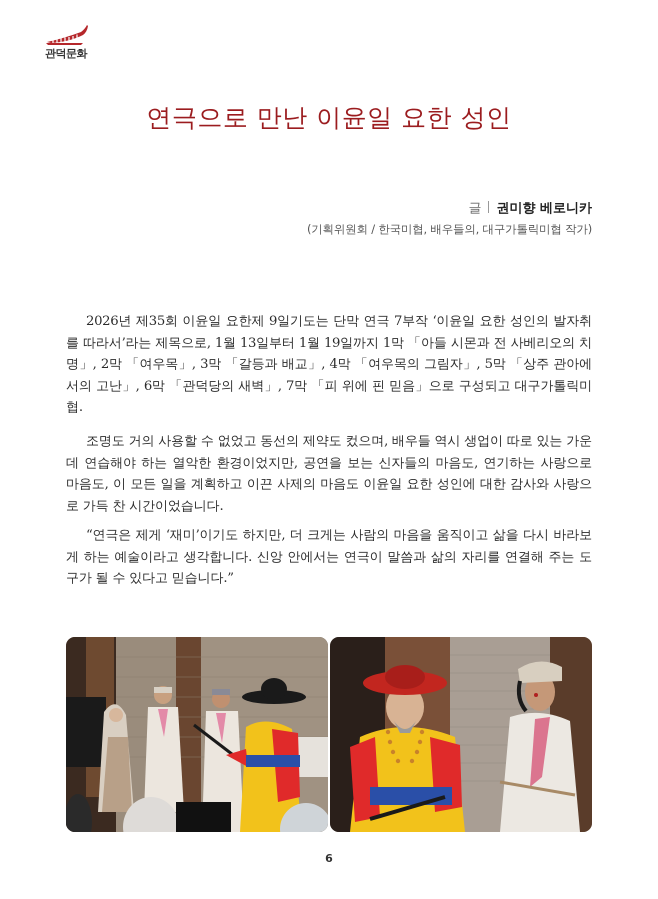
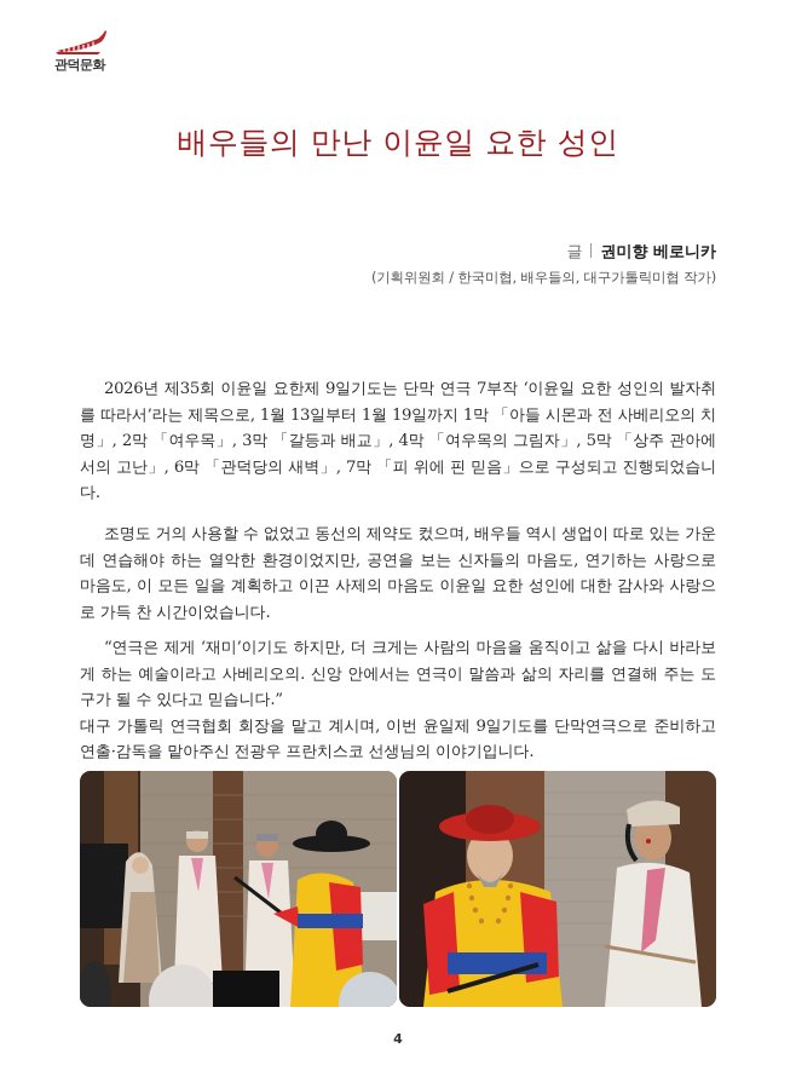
  관덕문화
- 연극으로 만난 이윤일 요한 성인
+ 배우들의 만난 이윤일 요한 성인
  글 권미향 베로니카
  (기획위원회 / 한국미협, 배우들의, 대구가톨릭미협 작가)
- 2026년 제35회 이윤일 요한제 9일기도는 단막 연극 7부작 ‘이윤일 요한 성인의 발자취를 따라서’라는 제목으로, 1월 13일부터 1월 19일까지 1막 「아들 시몬과 전 사베리오의 치명」, 2막 「여우목」, 3막 「갈등과 배교」, 4막 「여우목의 그림자」, 5막 「상주 관아에서의 고난」, 6막 「관덕당의 새벽」, 7막 「피 위에 핀 믿음」으로 구성되고 대구가톨릭미협.
+ 2026년 제35회 이윤일 요한제 9일기도는 단막 연극 7부작 ‘이윤일 요한 성인의 발자취를 따라서’라는 제목으로, 1월 13일부터 1월 19일까지 1막 「아들 시몬과 전 사베리오의 치명」, 2막 「여우목」, 3막 「갈등과 배교」, 4막 「여우목의 그림자」, 5막 「상주 관아에서의 고난」, 6막 「관덕당의 새벽」, 7막 「피 위에 핀 믿음」으로 구성되고 진행되었습니다.
  조명도 거의 사용할 수 없었고 동선의 제약도 컸으며, 배우들 역시 생업이 따로 있는 가운데 연습해야 하는 열악한 환경이었지만, 공연을 보는 신자들의 마음도, 연기하는 사랑으로 마음도, 이 모든 일을 계획하고 이끈 사제의 마음도 이윤일 요한 성인에 대한 감사와 사랑으로 가득 찬 시간이었습니다.
- “연극은 제게 ‘재미’이기도 하지만, 더 크게는 사람의 마음을 움직이고 삶을 다시 바라보게 하는 예술이라고 생각합니다. 신앙 안에서는 연극이 말씀과 삶의 자리를 연결해 주는 도구가 될 수 있다고 믿습니다.”
+ “연극은 제게 ‘재미’이기도 하지만, 더 크게는 사람의 마음을 움직이고 삶을 다시 바라보게 하는 예술이라고 사베리오의. 신앙 안에서는 연극이 말씀과 삶의 자리를 연결해 주는 도구가 될 수 있다고 믿습니다.”
+ 대구 가톨릭 연극협회 회장을 맡고 계시며, 이번 윤일제 9일기도를 단막연극으로 준비하고 연출·감독을 맡아주신 전광우 프란치스코 선생님의 이야기입니다.
- 6
+ 4
